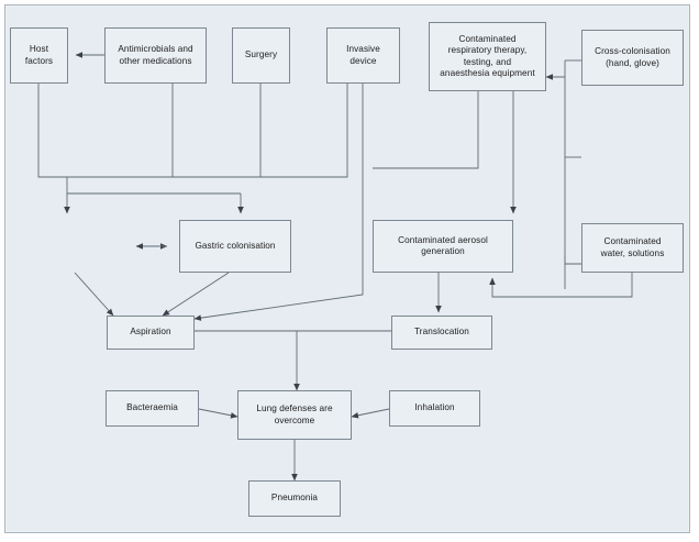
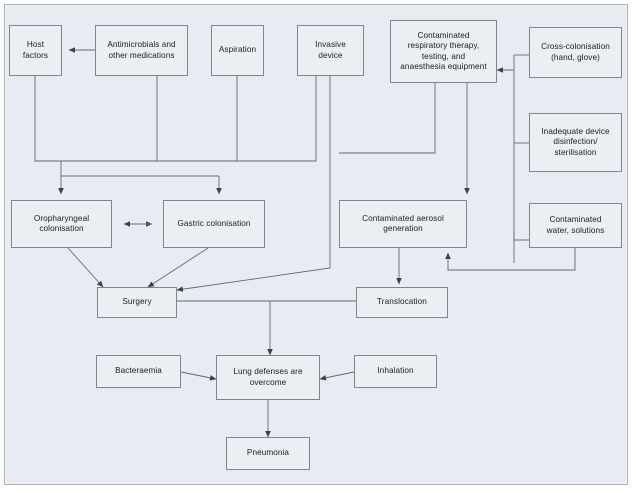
  Host
  factors
  Antimicrobials and
  other medications
- Surgery
+ Aspiration
  Invasive
  device
  Contaminated
  respiratory therapy,
  testing, and
  anaesthesia equipment
  Cross-colonisation
  (hand, glove)
+ Inadequate device
+ disinfection/
+ sterilisation
  Contaminated
  water, solutions
+ Oropharyngeal
+ colonisation
  Gastric colonisation
  Contaminated aerosol
  generation
- Aspiration
+ Surgery
  Translocation
  Bacteraemia
  Lung defenses are
  overcome
  Inhalation
  Pneumonia
